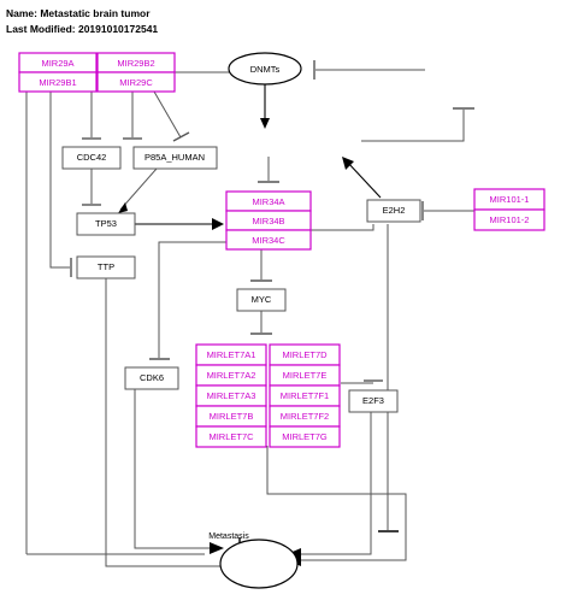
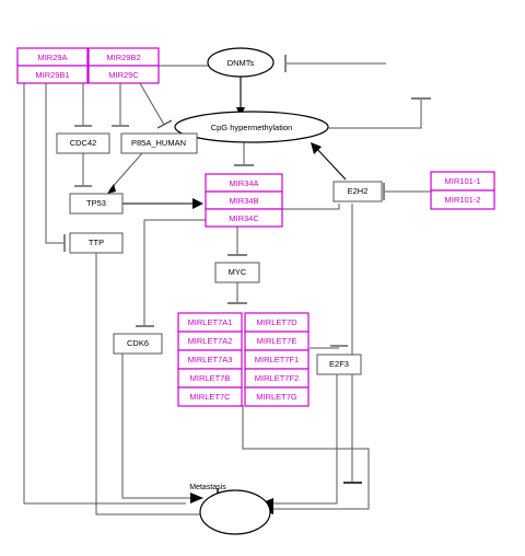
- Name: Metastatic brain tumor
- Last Modified: 20191010172541
  MIR29A
  MIR29B1
  MIR29B2
  MIR29C
  DNMTs
+ CpG hypermethylation
  CDC42
  P85A_HUMAN
  MIR34A
  MIR34B
  MIR34C
  E2H2
  MIR101-1
  MIR101-2
  TP53
  TTP
  MYC
  CDK6
  E2F3
  MIRLET7A1
  MIRLET7A2
  MIRLET7A3
  MIRLET7B
  MIRLET7C
  MIRLET7D
  MIRLET7E
  MIRLET7F1
  MIRLET7F2
  MIRLET7G
